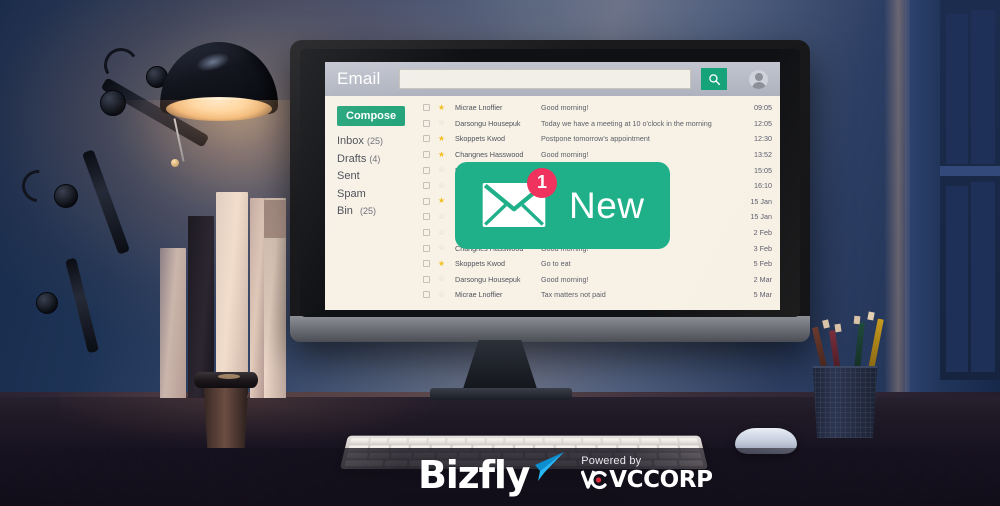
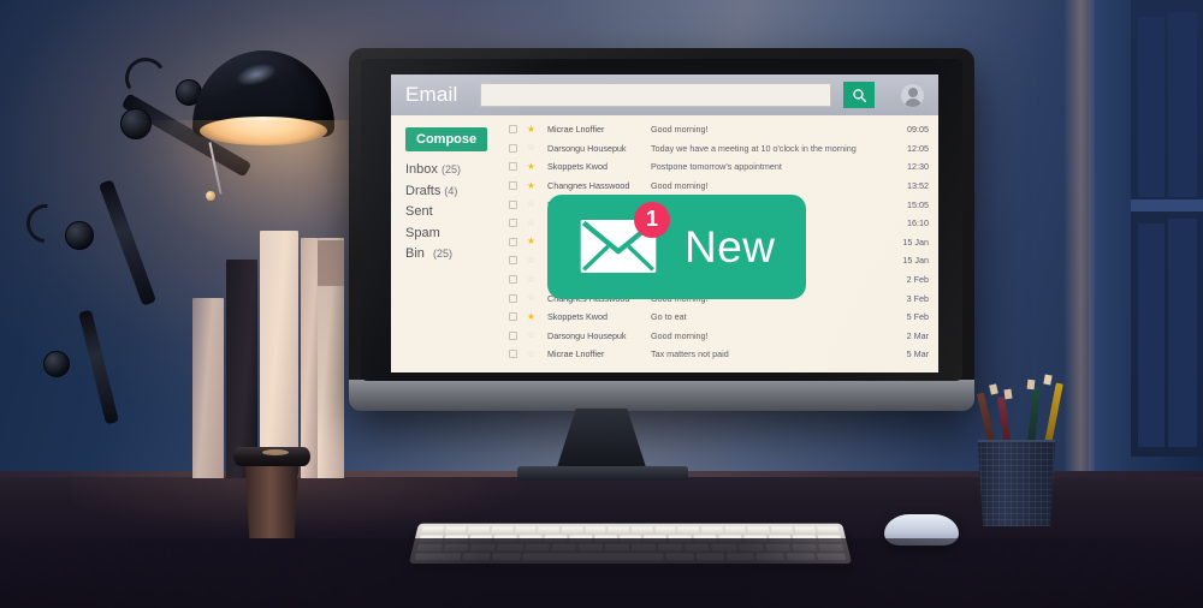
- Bizfly
- Powered by
- VCCORP
